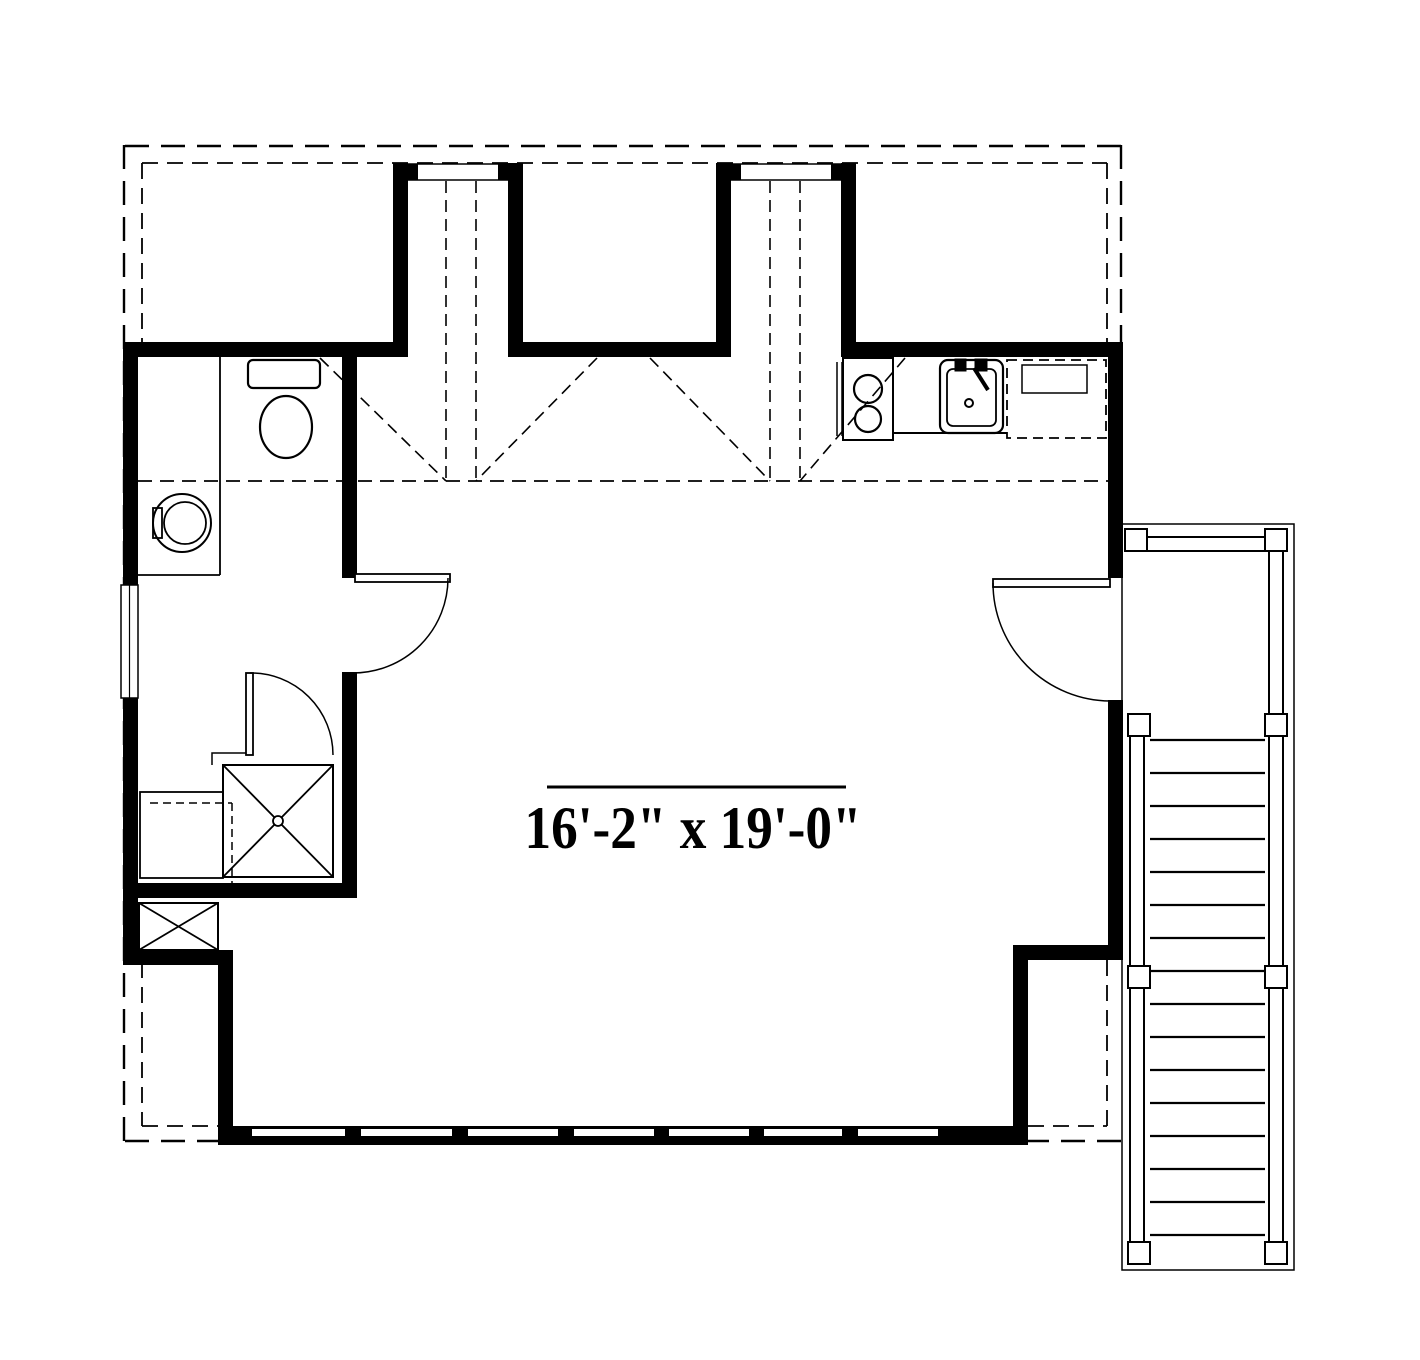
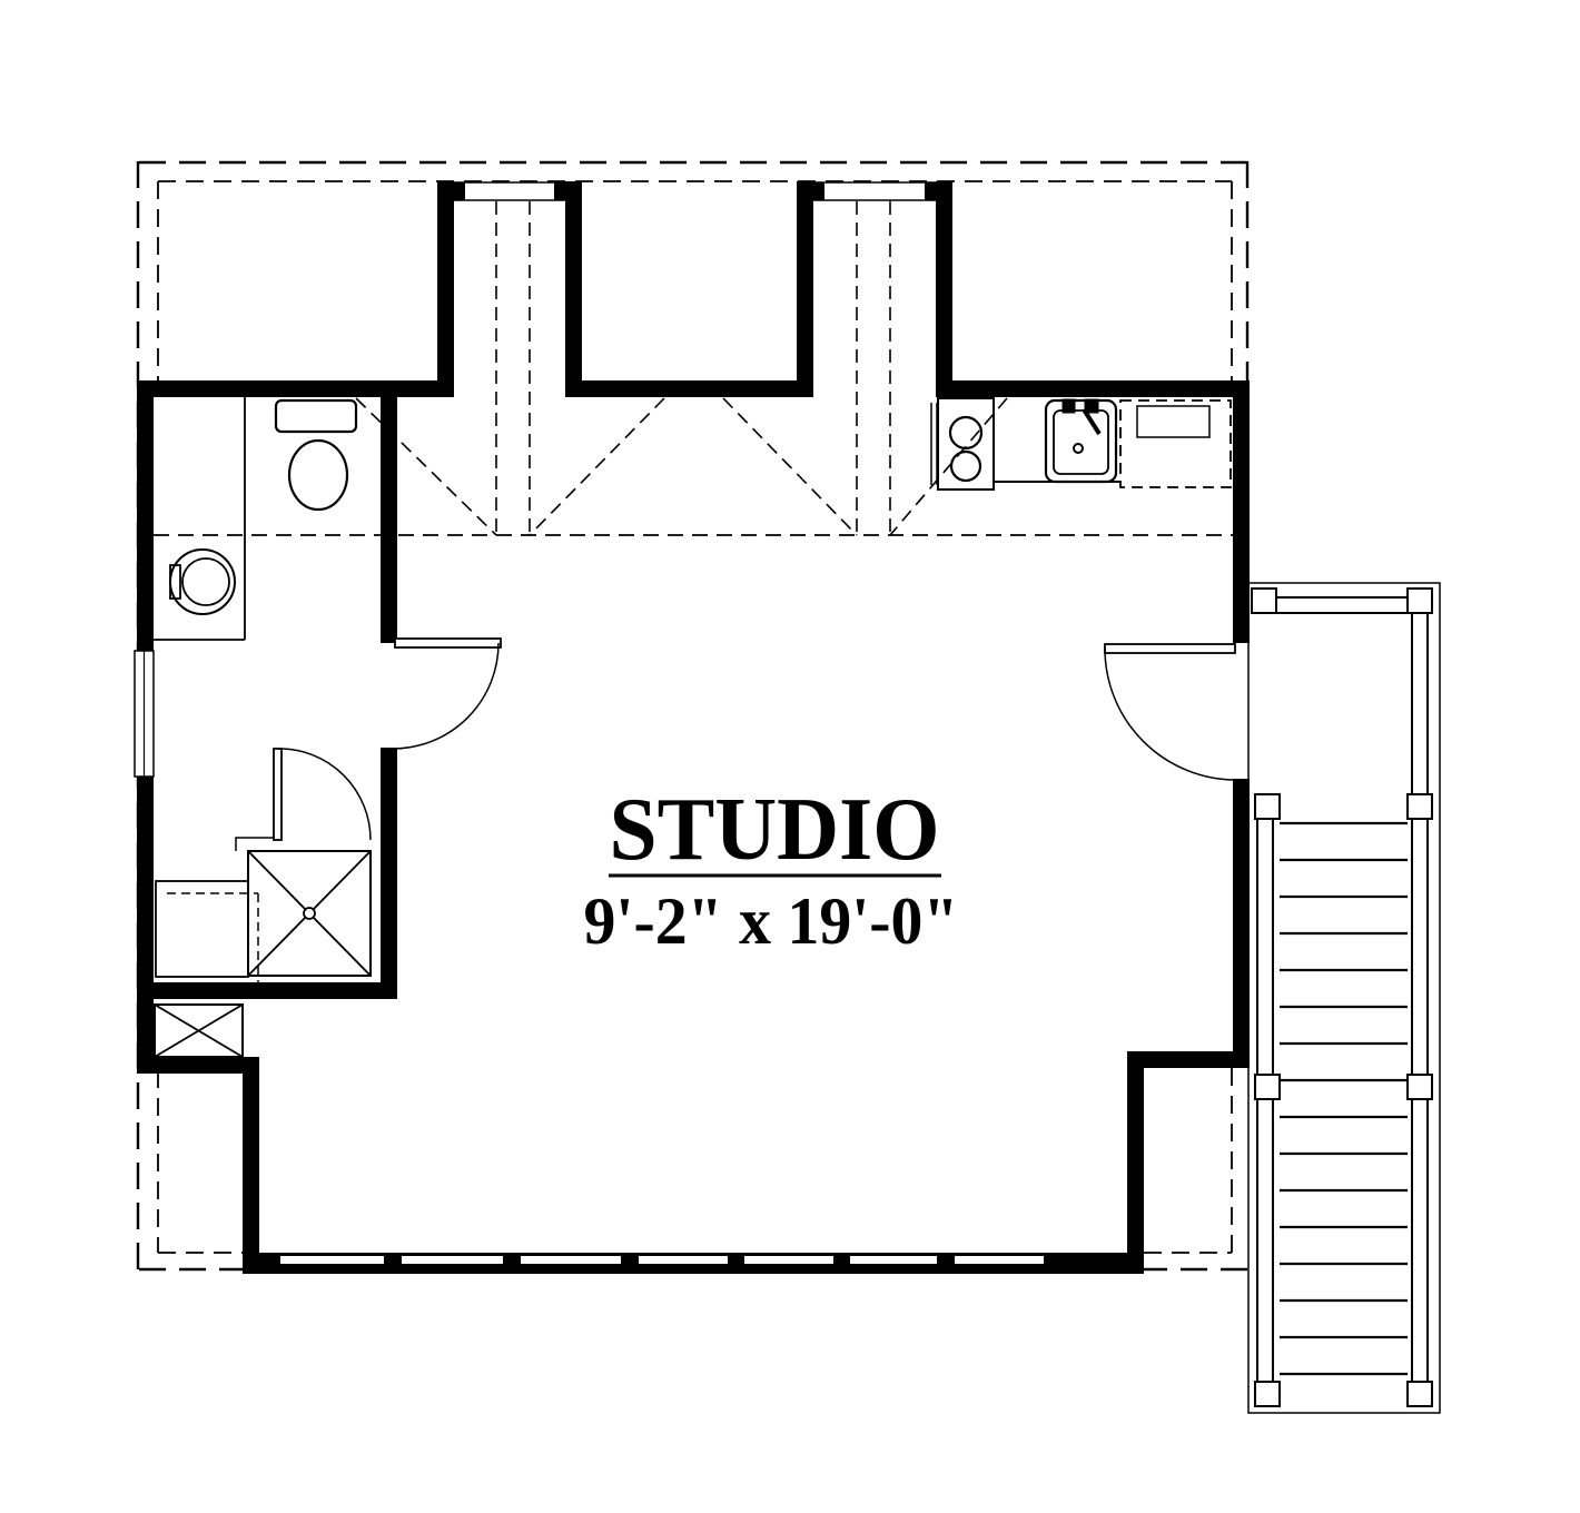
+ STUDIO
- 16'-2" x 19'-0"
+ 9'-2" x 19'-0"
